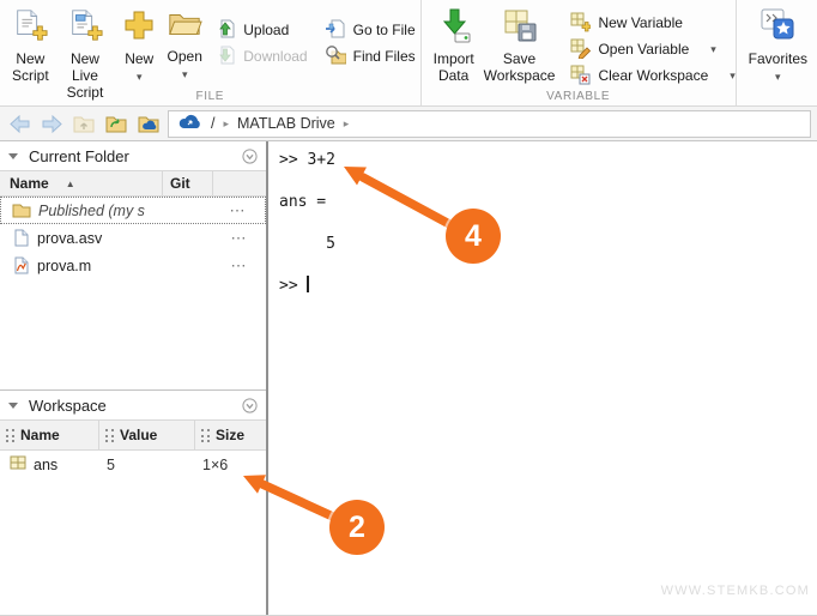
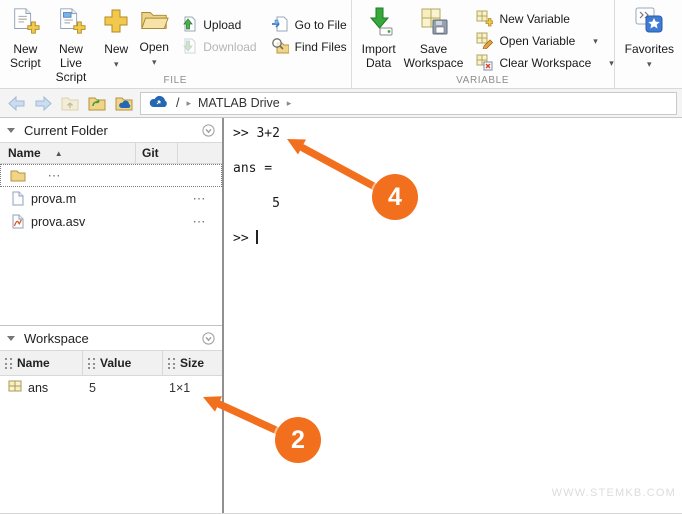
  New
  Script
  New
  Live Script
  New
  ▾
  Open
  ▾
  Upload
  Download
  Go to File
  Find Files
  FILE
  Import
  Data
  Save
  Workspace
  New Variable
  Open Variable
  ▾
  Clear Workspace
  ▾
  VARIABLE
  Favorites
  ▾
  /
  ▸
  MATLAB Drive
  ▸
  Current Folder
  Name
  ▲
  Git
- Published (my s
  ⋯
- prova.asv
+ prova.m
  ⋯
- prova.m
+ prova.asv
  ⋯
  Workspace
  Name
  Value
  Size
  ans
  5
- 1×6
+ 1×1
  >> 3+2
  ans =
  5
  >>
  4
  2
  WWW.STEMKB.COM
